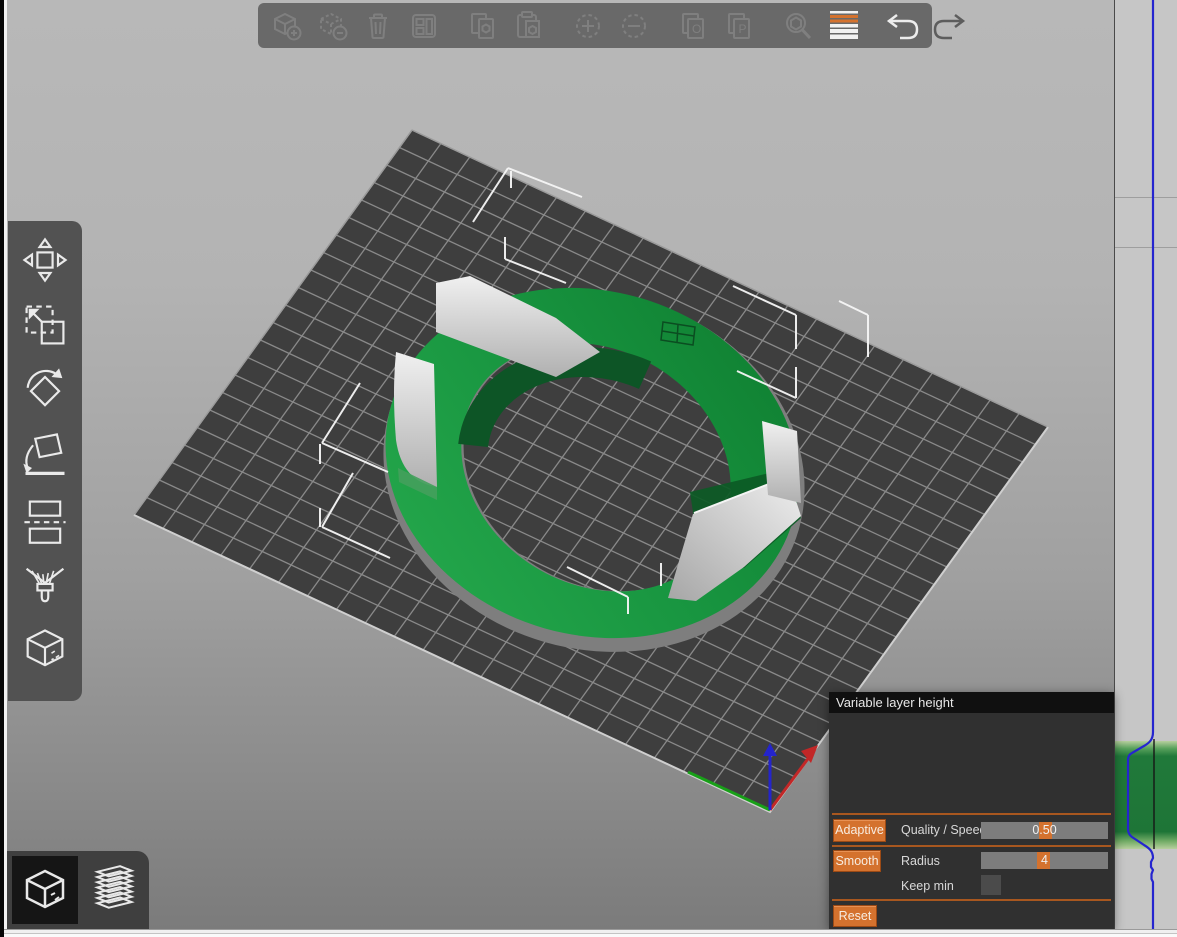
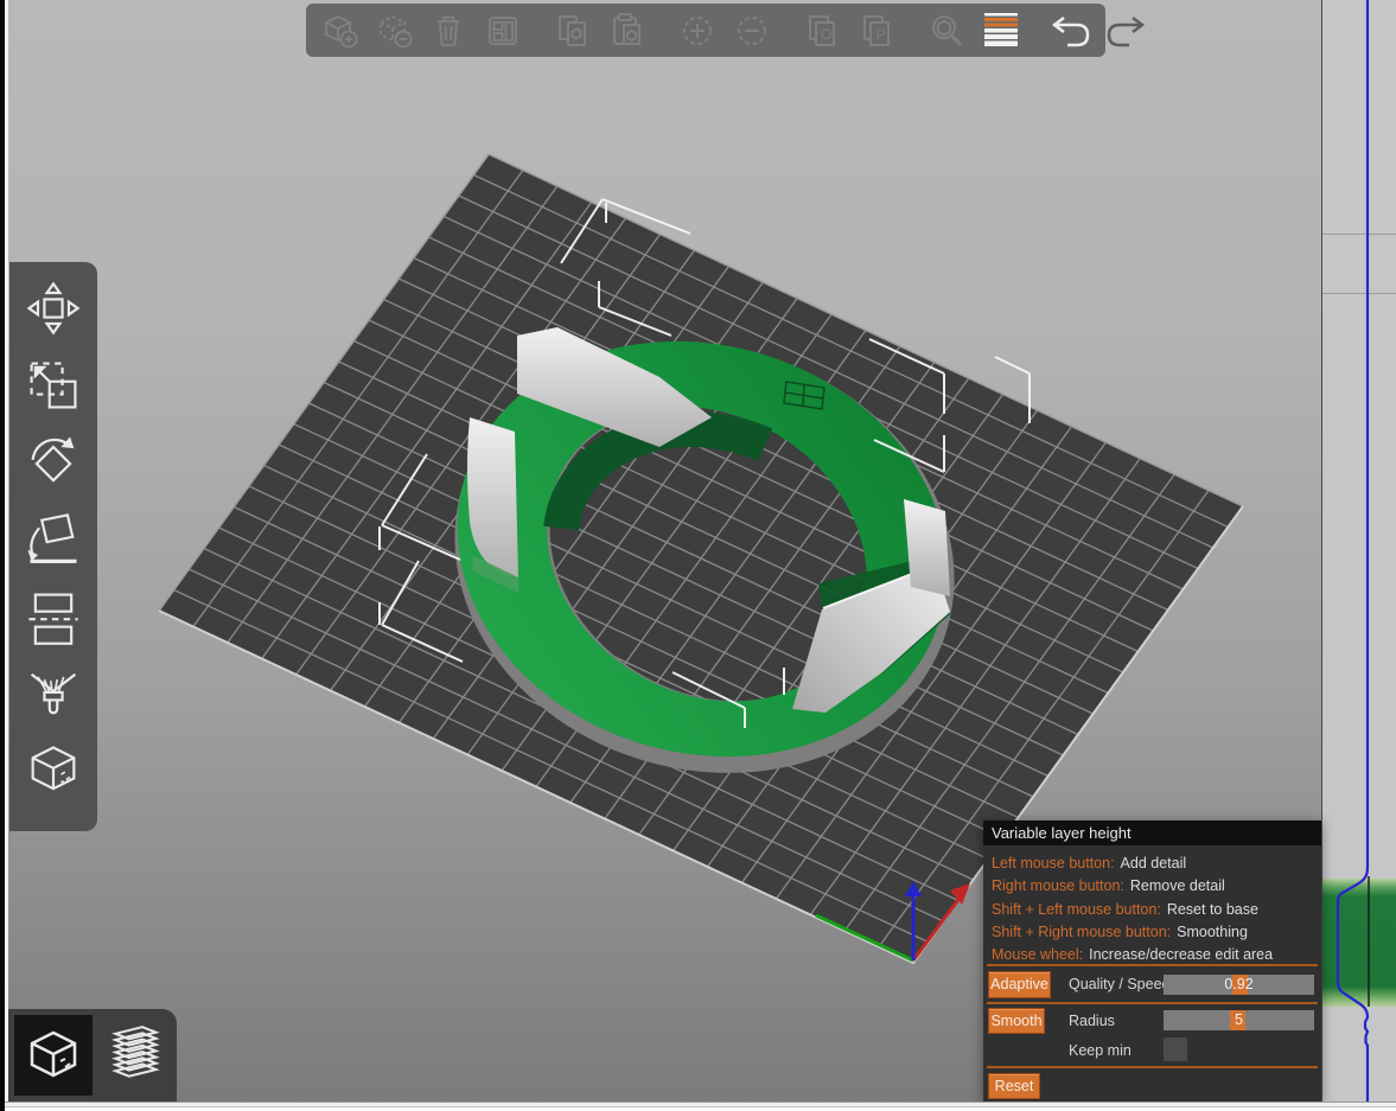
  Variable layer height
+ Left mouse button: Add detail
+ Right mouse button: Remove detail
+ Shift + Left mouse button: Reset to base
+ Shift + Right mouse button: Smoothing
+ Mouse wheel: Increase/decrease edit area
  Adaptive
  Quality / Spee
- 0.50
+ 0.92
  Smooth
  Radius
- 4
+ 5
  Keep min
  Reset
